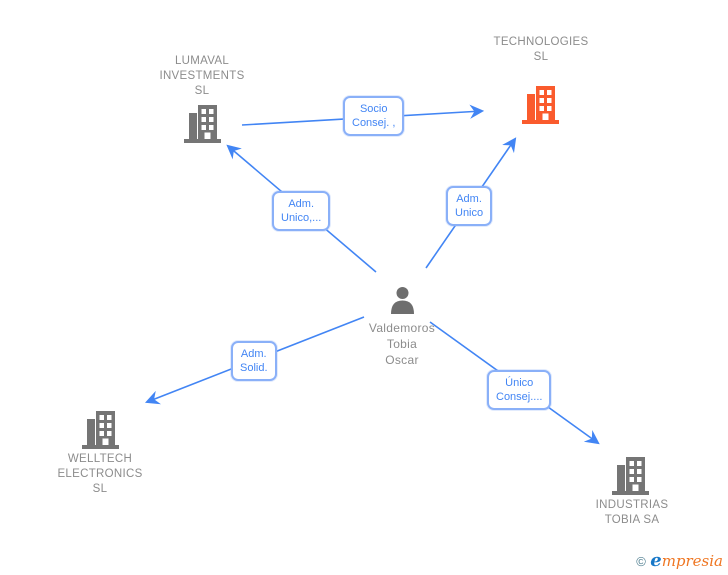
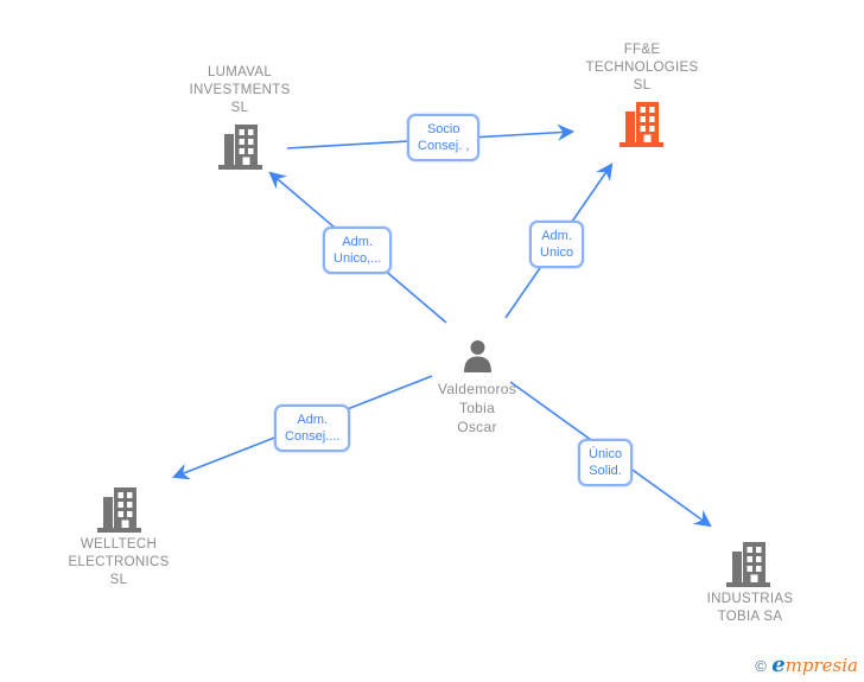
  LUMAVAL
  INVESTMENTS
  SL
+ FF&E
  TECHNOLOGIES
  SL
  Valdemoros
  Tobia
  Oscar
  WELLTECH
  ELECTRONICS
  SL
  INDUSTRIAS
  TOBIA SA
  Socio
  Consej. ,
  Adm.
  Unico,...
  Adm.
  Unico
  Adm.
- Solid.
+ Consej....
  Único
- Consej....
+ Solid.
  © empresia
